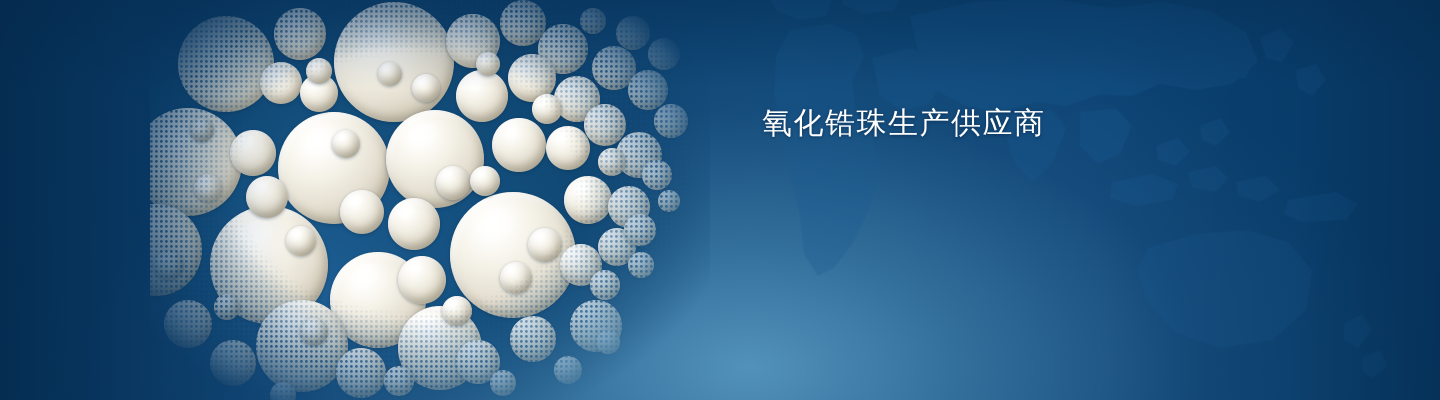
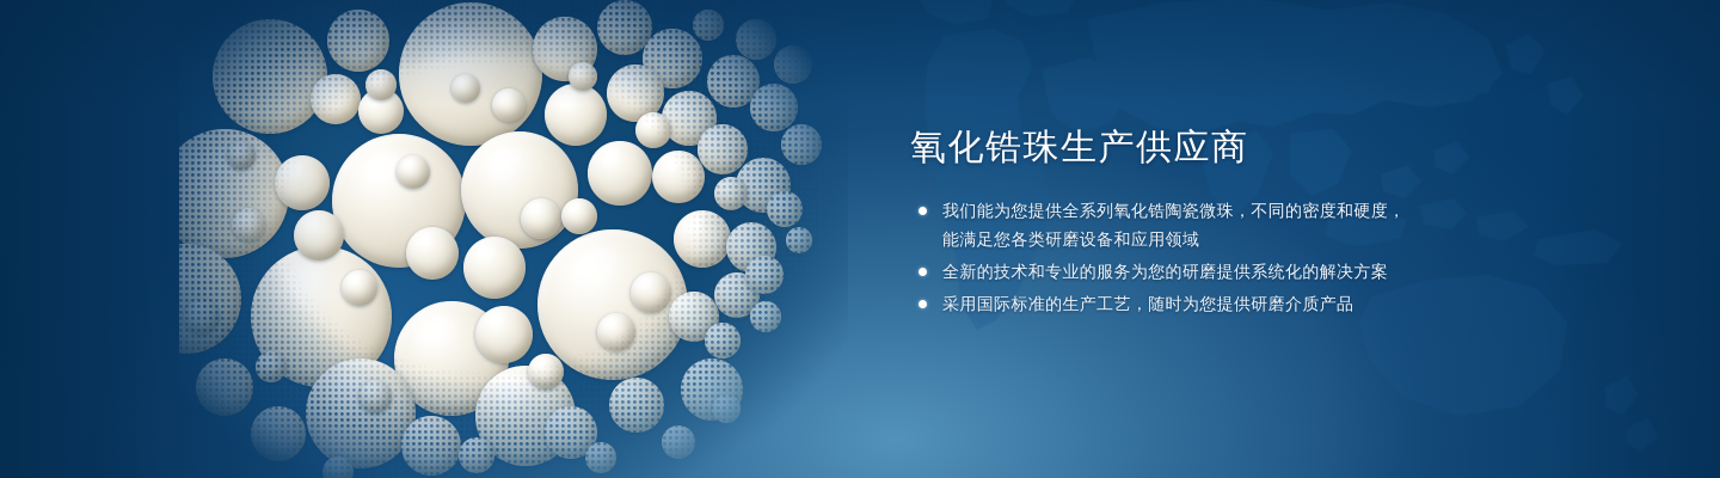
  氧化锆珠生产供应商
+ 我们能为您提供全系列氧化锆陶瓷微珠，不同的密度和硬度，
+ 能满足您各类研磨设备和应用领域
+ 全新的技术和专业的服务为您的研磨提供系统化的解决方案
+ 采用国际标准的生产工艺，随时为您提供研磨介质产品
